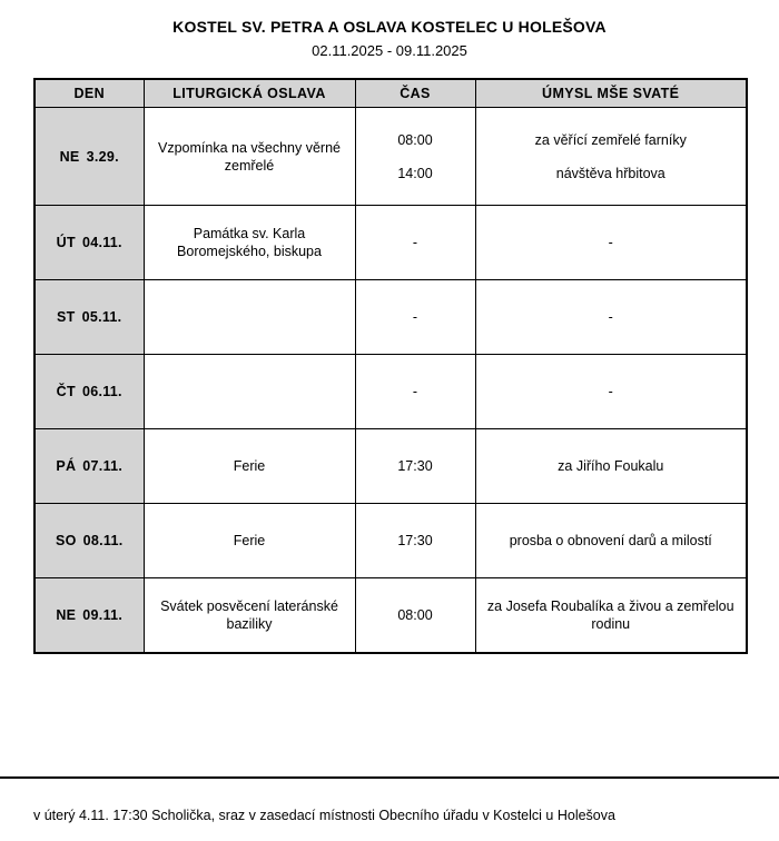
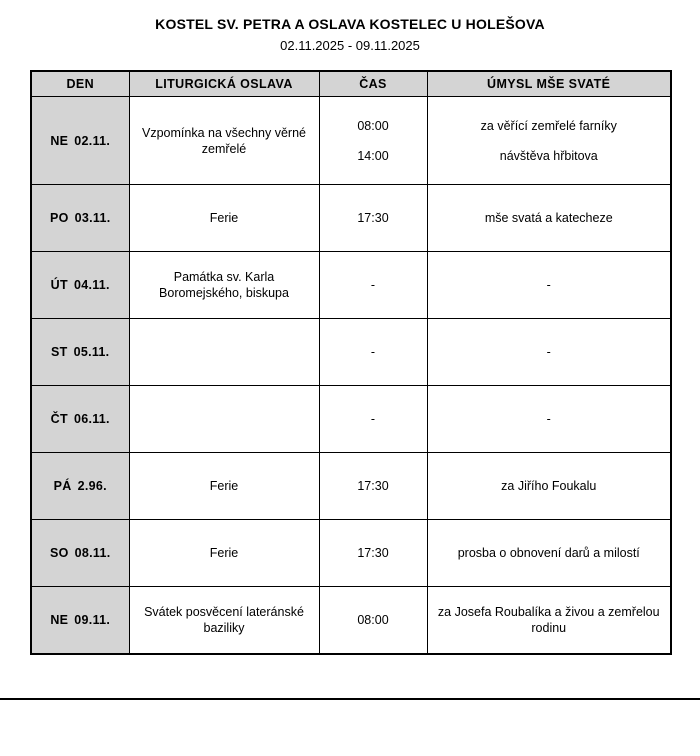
  KOSTEL SV. PETRA A OSLAVA KOSTELEC U HOLEŠOVA
  02.11.2025 - 09.11.2025
  DEN	LITURGICKÁ OSLAVA	ČAS	ÚMYSL MŠE SVATÉ
- NE 3.29.	Vzpomínka na všechny věrné zemřelé	08:00 14:00	za věřící zemřelé farníky návštěva hřbitova
+ NE 02.11.	Vzpomínka na všechny věrné zemřelé	08:00 14:00	za věřící zemřelé farníky návštěva hřbitova
+ PO 03.11.	Ferie	17:30	mše svatá a katecheze
  ÚT 04.11.	Památka sv. Karla Boromejského, biskupa	-	-
  ST 05.11.		-	-
  ČT 06.11.		-	-
- PÁ 07.11.	Ferie	17:30	za Jiřího Foukalu
+ PÁ 2.96.	Ferie	17:30	za Jiřího Foukalu
  SO 08.11.	Ferie	17:30	prosba o obnovení darů a milostí
  NE 09.11.	Svátek posvěcení lateránské baziliky	08:00	za Josefa Roubalíka a živou a zemřelou rodinu
- v úterý 4.11. 17:30 Scholička, sraz v zasedací místnosti Obecního úřadu v Kostelci u Holešova
